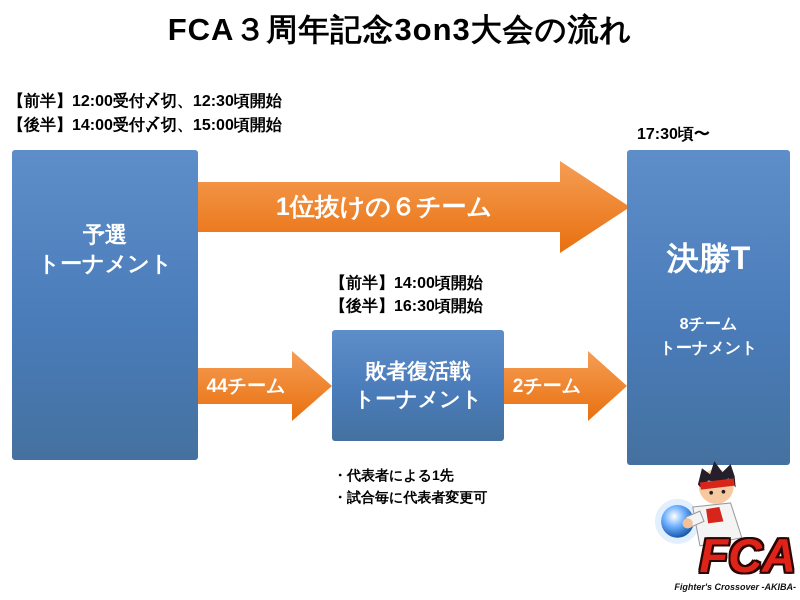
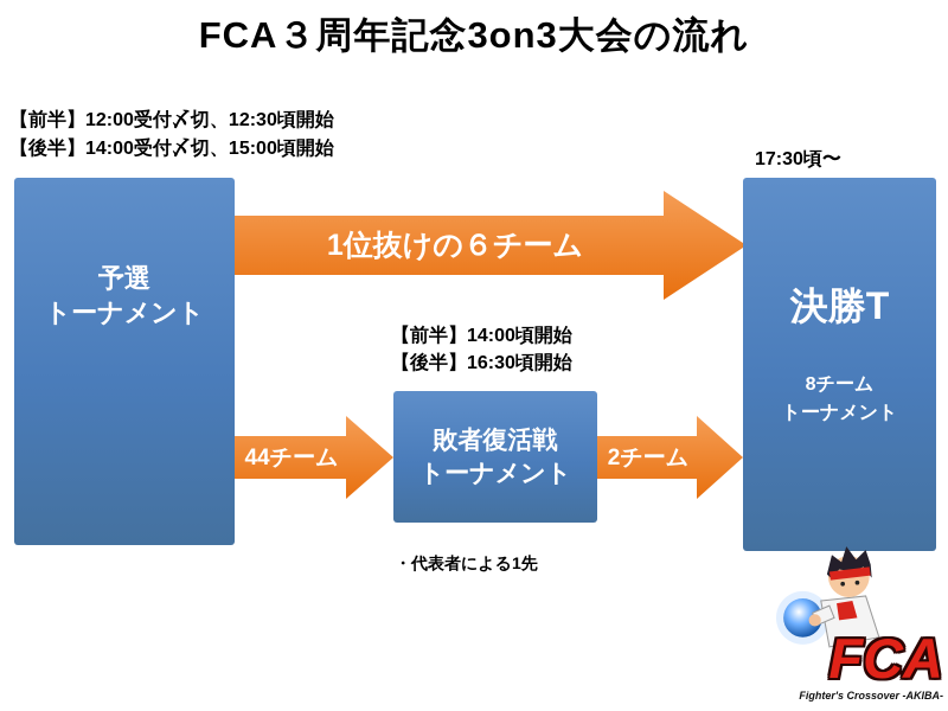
  FCA３周年記念3on3大会の流れ
  【前半】12:00受付〆切、12:30頃開始
  【後半】14:00受付〆切、15:00頃開始
  17:30頃〜
  1位抜けの６チーム
  予選
  トーナメント
  44チーム
  【前半】14:00頃開始
  【後半】16:30頃開始
  敗者復活戦
  トーナメント
  2チーム
  決勝T
  8チーム
  トーナメント
  ・代表者による1先
- ・試合毎に代表者変更可
  FCA
  Fighter's Crossover -AKIBA-
